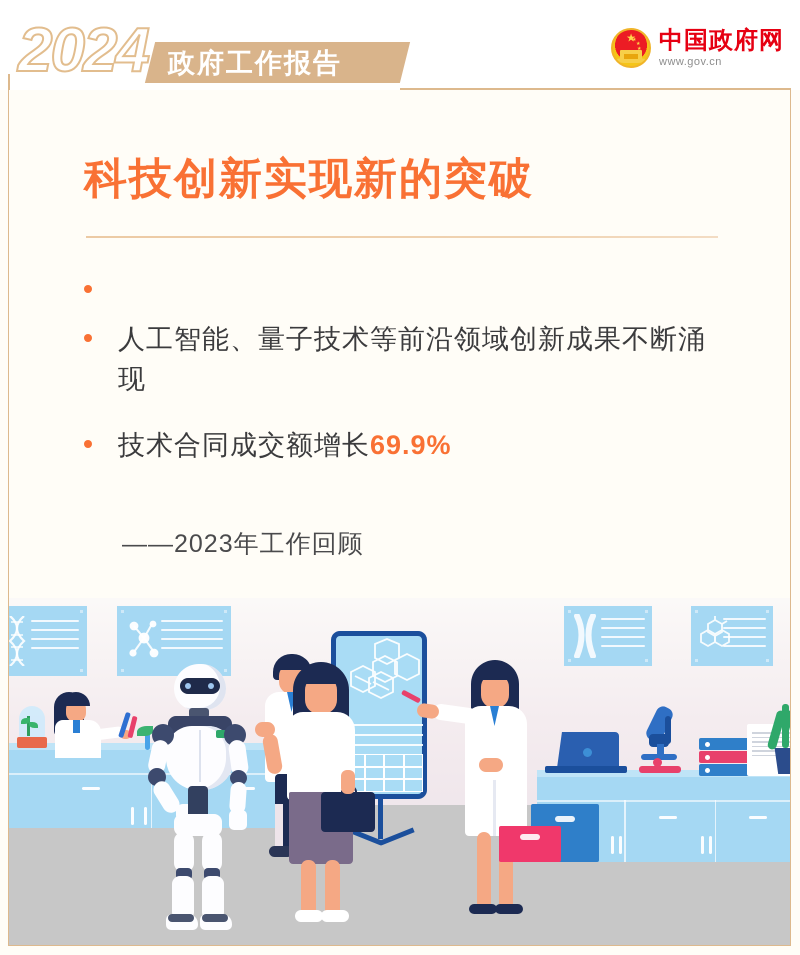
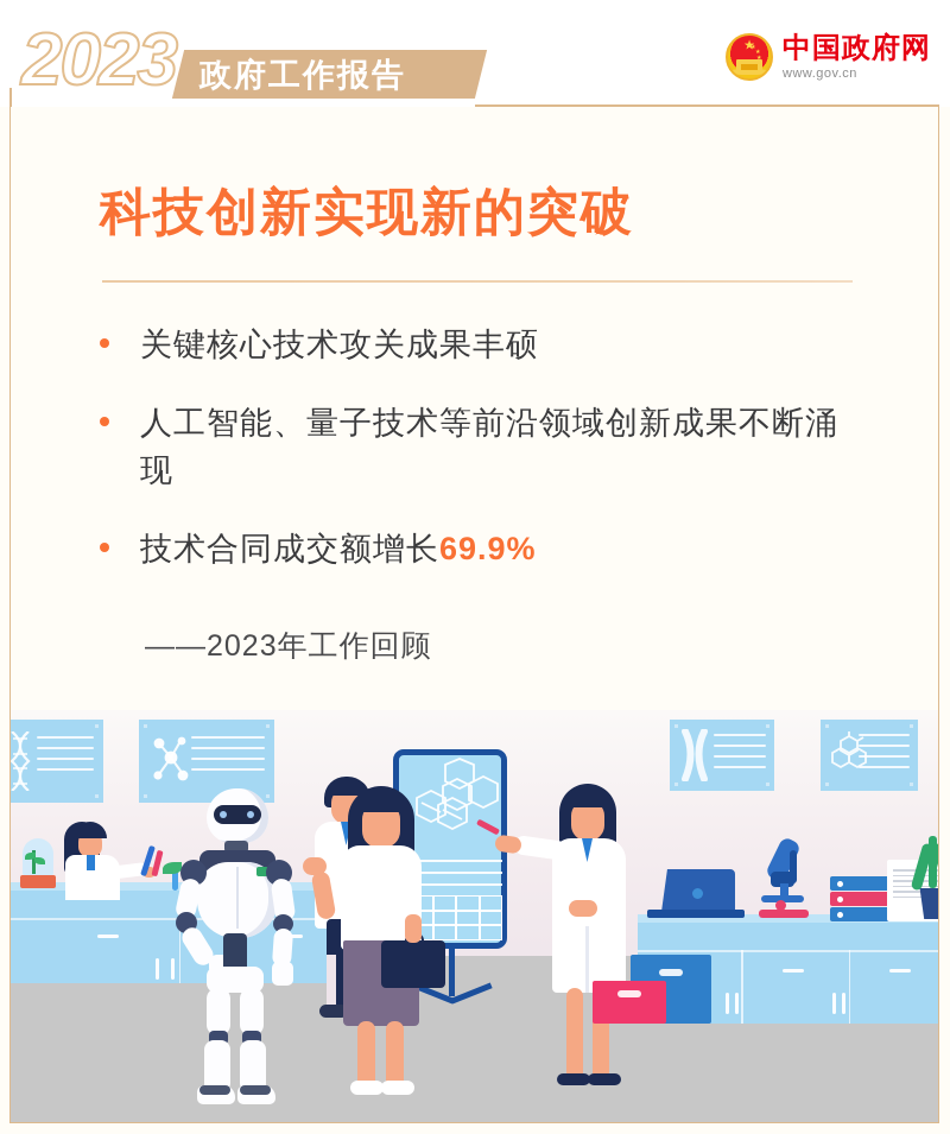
- 2024
+ 2023
  政府工作报告
  ★
  中国政府网
  www.gov.cn
  科技创新实现新的突破
+ 关键核心技术攻关成果丰硕
  人工智能、量子技术等前沿领域创新成果不断涌现
  技术合同成交额增长69.9%
  ——2023年工作回顾
